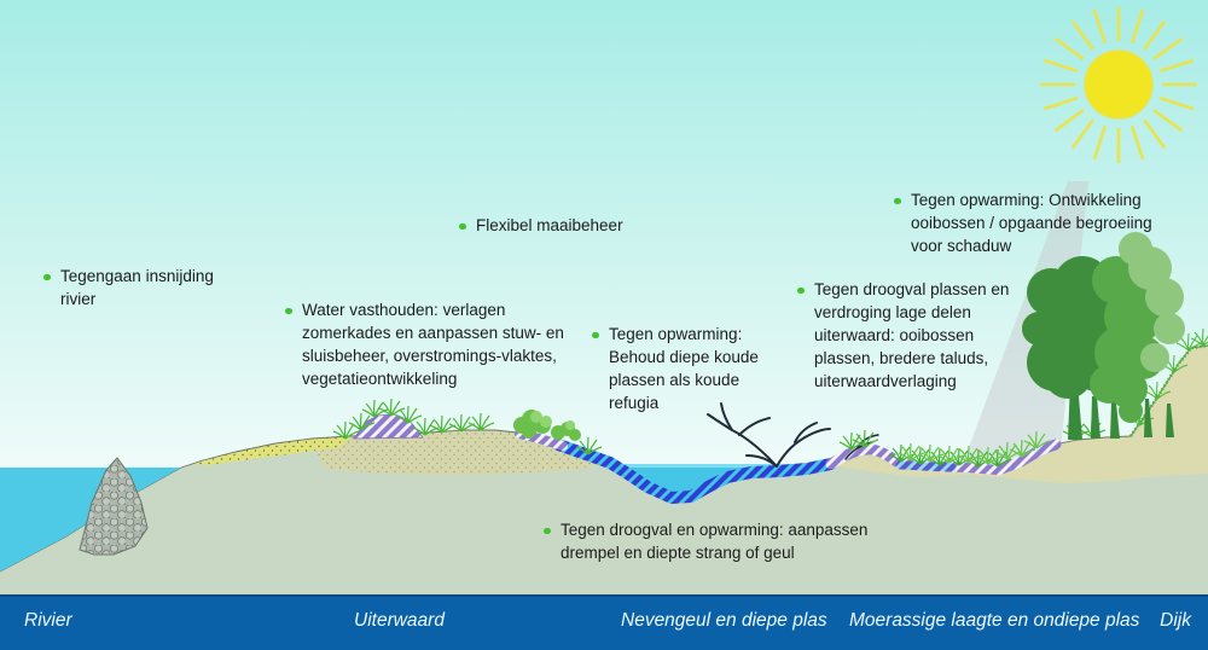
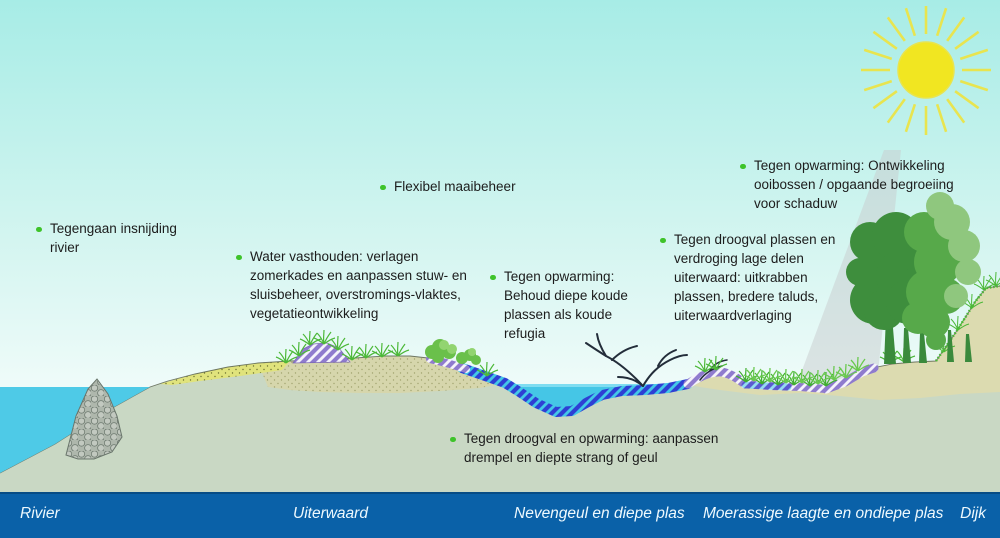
  Tegengaan insnijding rivier
  Flexibel maaibeheer
  Water vasthouden: verlagen zomerkades en aanpassen stuw- en sluisbeheer, overstromings-vlaktes, vegetatieontwikkeling
  Tegen opwarming: Behoud diepe koude plassen als koude refugia
  Tegen opwarming: Ontwikkeling ooibossen / opgaande begroeiing voor schaduw
- Tegen droogval plassen en verdroging lage delen uiterwaard: ooibossen plassen, bredere taluds, uiterwaardverlaging
+ Tegen droogval plassen en verdroging lage delen uiterwaard: uitkrabben plassen, bredere taluds, uiterwaardverlaging
  Tegen droogval en opwarming: aanpassen drempel en diepte strang of geul
  Rivier
  Uiterwaard
  Nevengeul en diepe plas
  Moerassige laagte en ondiepe plas
  Dijk
